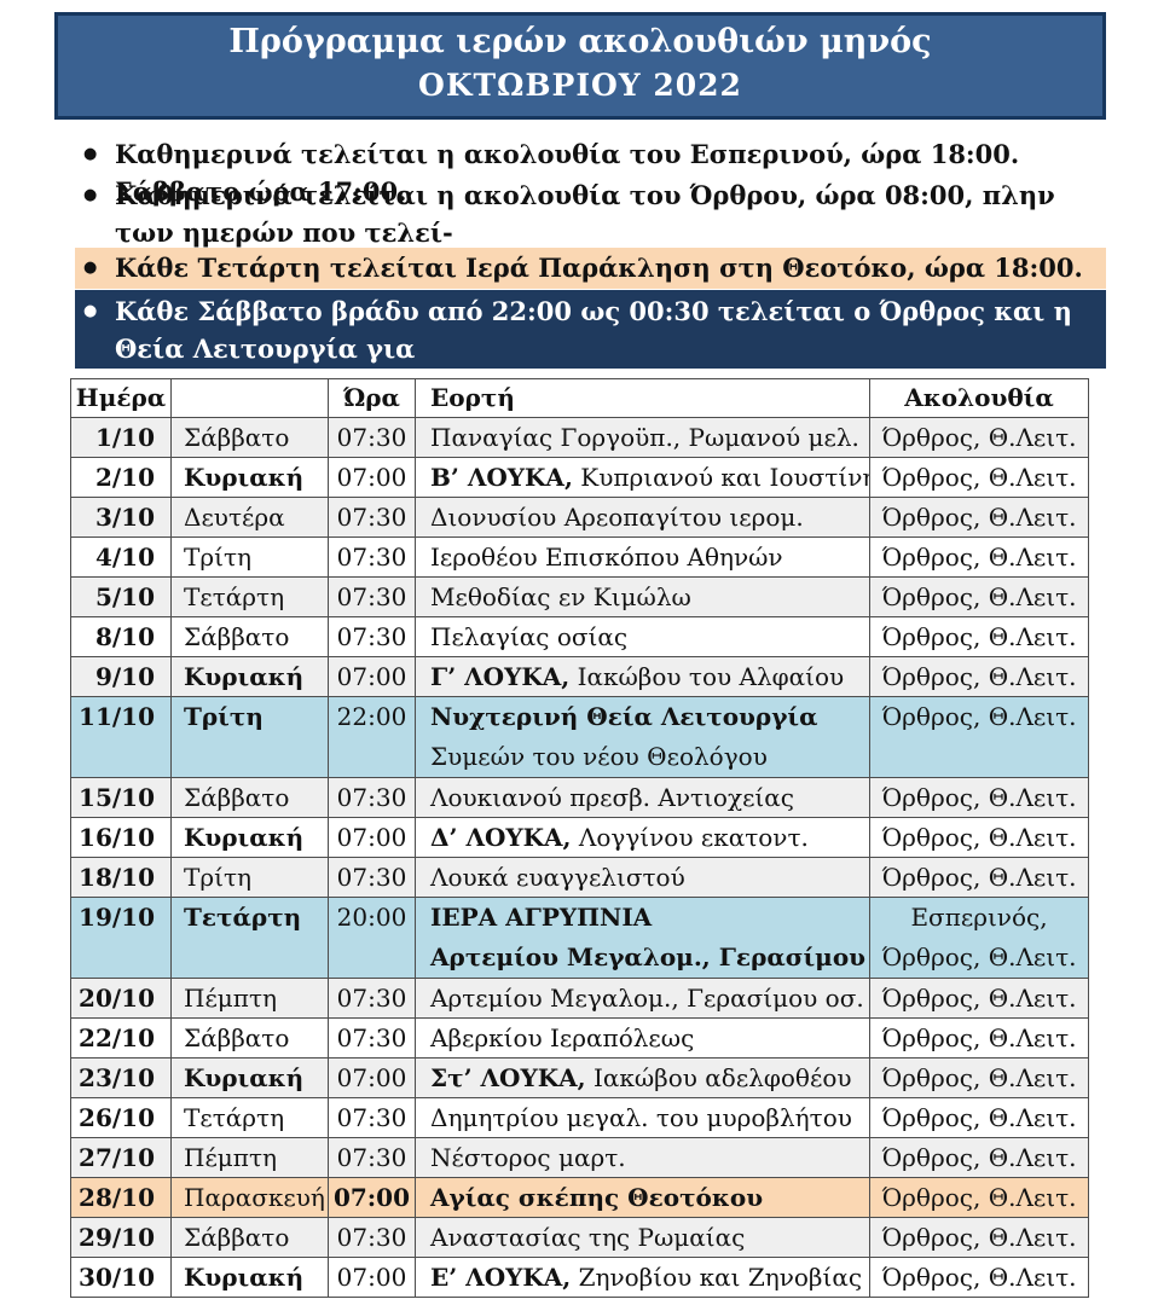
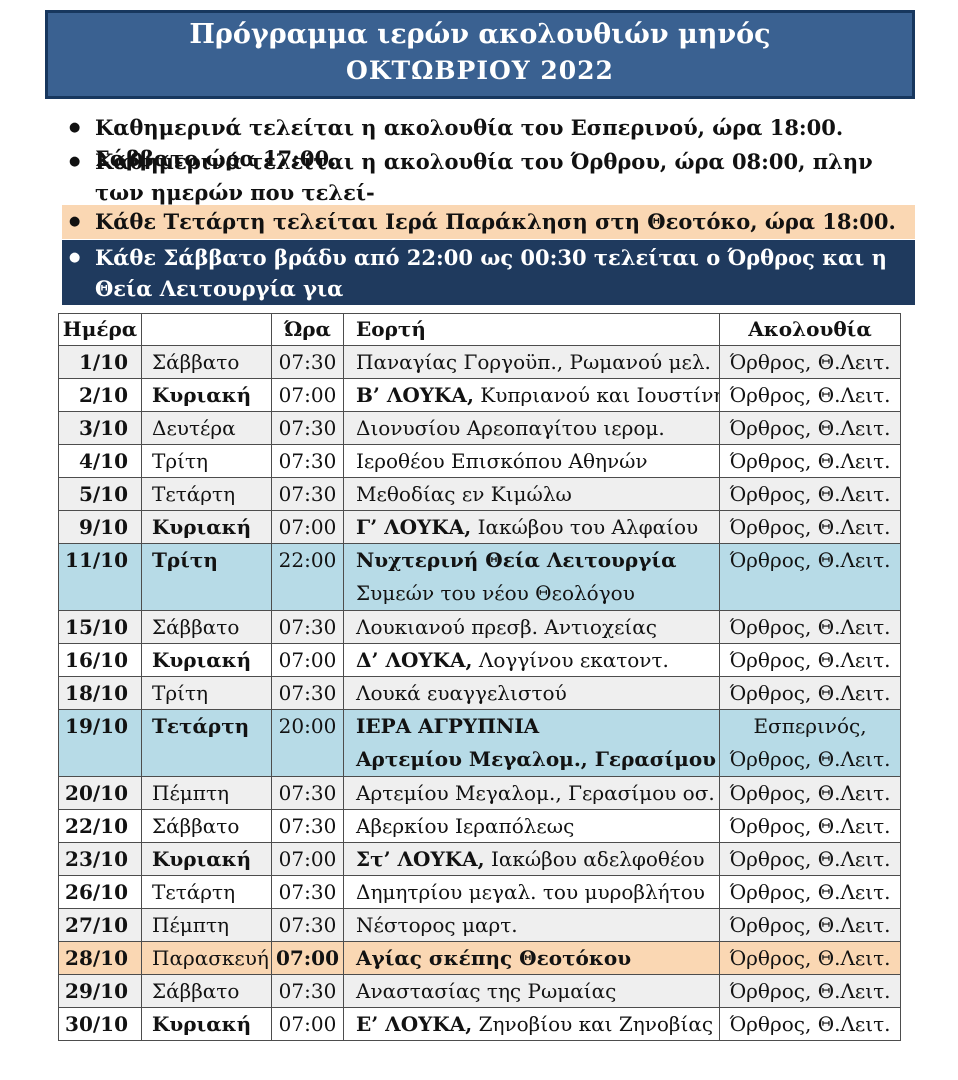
  Πρόγραμμα ιερών ακολουθιών μηνός
  ΟΚΤΩΒΡΙΟΥ 2022
  ●
  Καθημερινά τελείται η ακολουθία του Εσπερινού, ώρα 18:00. Σάββατο ώρα 17:00.
  ●
  Καθημερινά τελείται η ακολουθία του Όρθρου, ώρα 08:00, πλην των ημερών που τελεί-
  ●
  Κάθε Τετάρτη τελείται Ιερά Παράκληση στη Θεοτόκο, ώρα 18:00.
  ●
  Κάθε Σάββατο βράδυ από 22:00 ως 00:30 τελείται ο Όρθρος και η Θεία Λειτουργία για
  Ημέρα		Ώρα	Εορτή	Ακολουθία
  1/10	Σάββατο	07:30	Παναγίας Γοργοϋπ., Ρωμανού μελ.	Όρθρος, Θ.Λειτ.
  2/10	Κυριακή	07:00	Β’ ΛΟΥΚΑ, Κυπριανού και Ιουστίν	Όρθρος, Θ.Λειτ.
  3/10	Δευτέρα	07:30	Διονυσίου Αρεοπαγίτου ιερομ.	Όρθρος, Θ.Λειτ.
  4/10	Τρίτη	07:30	Ιεροθέου Επισκόπου Αθηνών	Όρθρος, Θ.Λειτ.
  5/10	Τετάρτη	07:30	Μεθοδίας εν Κιμώλω	Όρθρος, Θ.Λειτ.
- 8/10	Σάββατο	07:30	Πελαγίας οσίας	Όρθρος, Θ.Λειτ.
  9/10	Κυριακή	07:00	Γ’ ΛΟΥΚΑ, Ιακώβου του Αλφαίου	Όρθρος, Θ.Λειτ.
  11/10	Τρίτη	22:00	Νυχτερινή Θεία ΛειτουργίαΣυμεών του νέου Θεολόγου	Όρθρος, Θ.Λειτ.
  15/10	Σάββατο	07:30	Λουκιανού πρεσβ. Αντιοχείας	Όρθρος, Θ.Λειτ.
  16/10	Κυριακή	07:00	Δ’ ΛΟΥΚΑ, Λογγίνου εκατοντ.	Όρθρος, Θ.Λειτ.
  18/10	Τρίτη	07:30	Λουκά ευαγγελιστού	Όρθρος, Θ.Λειτ.
  19/10	Τετάρτη	20:00	ΙΕΡΑ ΑΓΡΥΠΝΙΑΑρτεμίου Μεγαλομ., Γερασίμου	Εσπερινός,Όρθρος, Θ.Λειτ.
  20/10	Πέμπτη	07:30	Αρτεμίου Μεγαλομ., Γερασίμου οσ.	Όρθρος, Θ.Λειτ.
  22/10	Σάββατο	07:30	Αβερκίου Ιεραπόλεως	Όρθρος, Θ.Λειτ.
  23/10	Κυριακή	07:00	Στ’ ΛΟΥΚΑ, Ιακώβου αδελφοθέου	Όρθρος, Θ.Λειτ.
  26/10	Τετάρτη	07:30	Δημητρίου μεγαλ. του μυροβλήτου	Όρθρος, Θ.Λειτ.
  27/10	Πέμπτη	07:30	Νέστορος μαρτ.	Όρθρος, Θ.Λειτ.
  28/10	Παρασκευή	07:00	Αγίας σκέπης Θεοτόκου	Όρθρος, Θ.Λειτ.
  29/10	Σάββατο	07:30	Αναστασίας της Ρωμαίας	Όρθρος, Θ.Λειτ.
  30/10	Κυριακή	07:00	Ε’ ΛΟΥΚΑ, Ζηνοβίου και Ζηνοβίας	Όρθρος, Θ.Λειτ.
